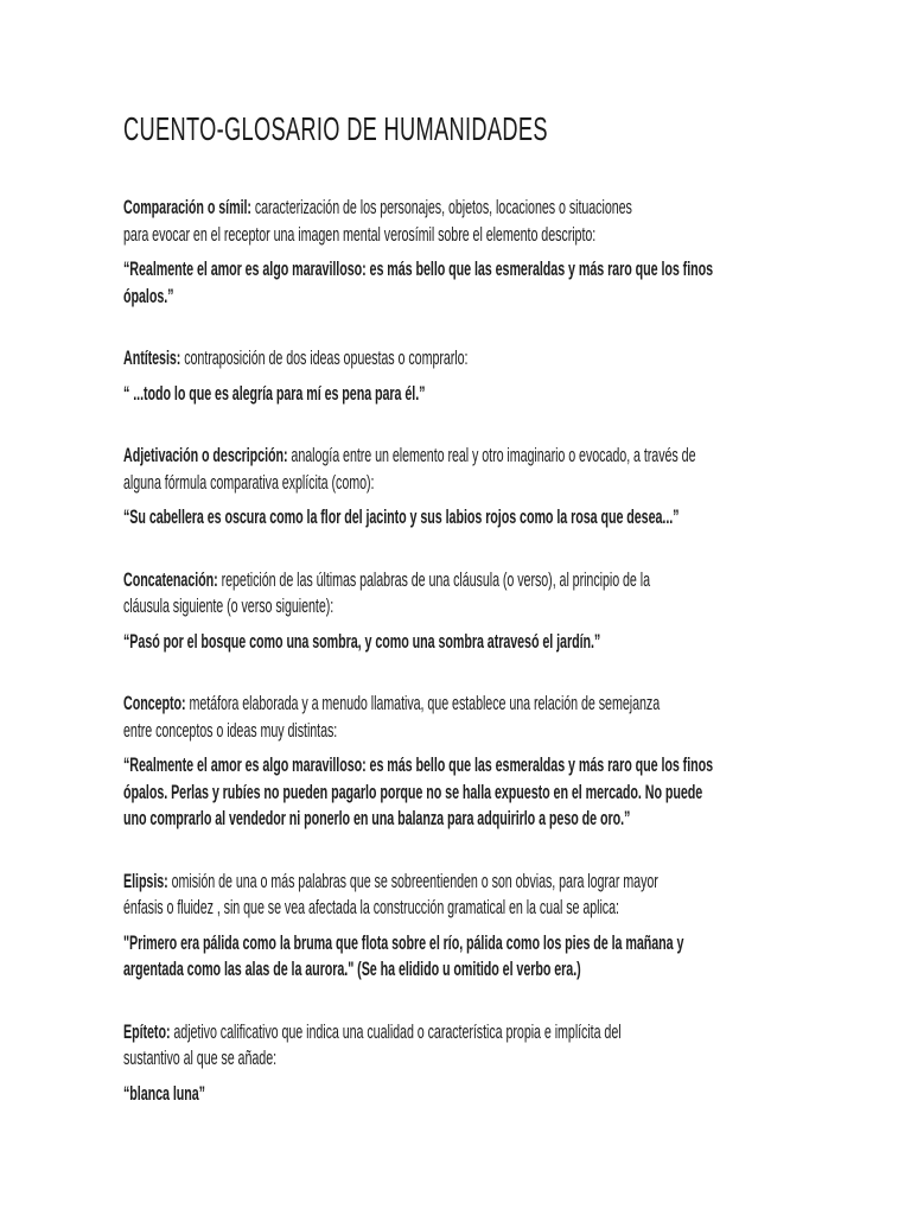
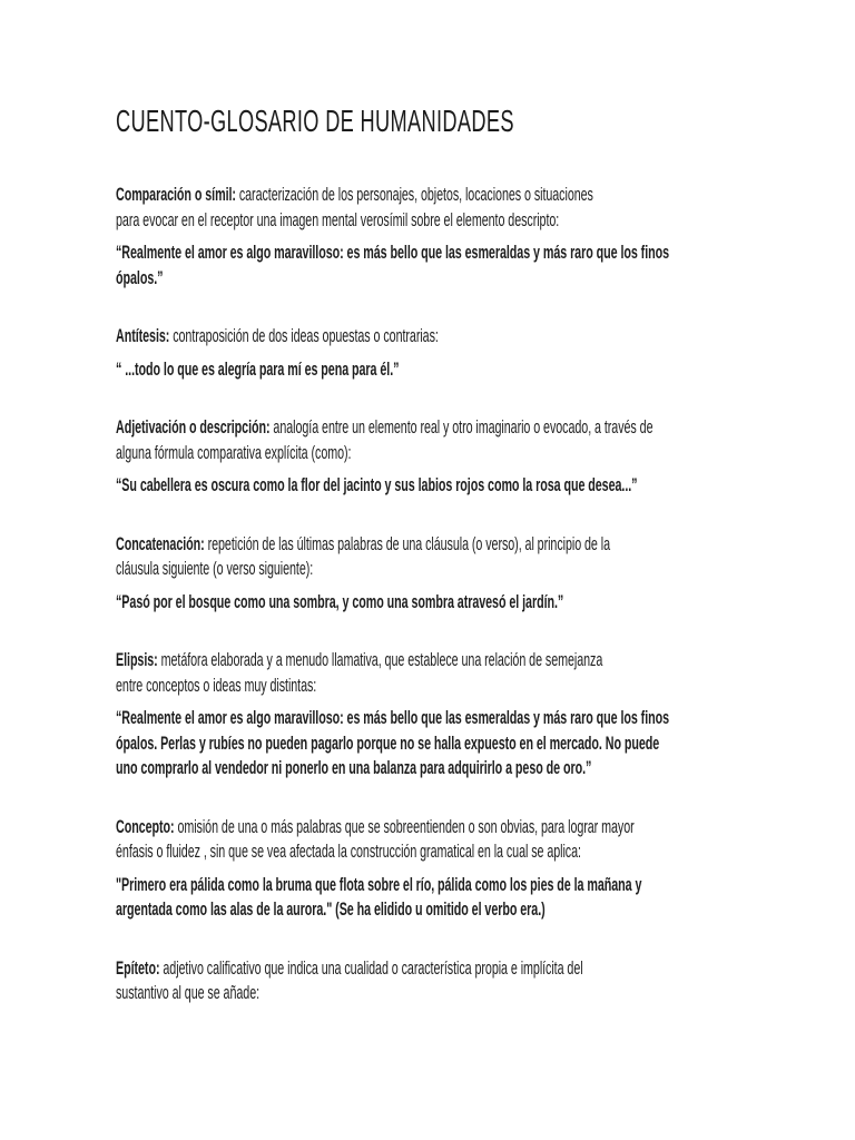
  CUENTO-GLOSARIO DE HUMANIDADES
  Comparación o símil: caracterización de los personajes, objetos, locaciones o situaciones
  para evocar en el receptor una imagen mental verosímil sobre el elemento descripto:
  “Realmente el amor es algo maravilloso: es más bello que las esmeraldas y más raro que los finos
  ópalos.”
- Antítesis: contraposición de dos ideas opuestas o comprarlo:
+ Antítesis: contraposición de dos ideas opuestas o contrarias:
  “ ...todo lo que es alegría para mí es pena para él.”
  Adjetivación o descripción: analogía entre un elemento real y otro imaginario o evocado, a través de
  alguna fórmula comparativa explícita (como):
  “Su cabellera es oscura como la flor del jacinto y sus labios rojos como la rosa que desea...”
  Concatenación: repetición de las últimas palabras de una cláusula (o verso), al principio de la
  cláusula siguiente (o verso siguiente):
  “Pasó por el bosque como una sombra, y como una sombra atravesó el jardín.”
- Concepto: metáfora elaborada y a menudo llamativa, que establece una relación de semejanza
+ Elipsis: metáfora elaborada y a menudo llamativa, que establece una relación de semejanza
  entre conceptos o ideas muy distintas:
  “Realmente el amor es algo maravilloso: es más bello que las esmeraldas y más raro que los finos
  ópalos. Perlas y rubíes no pueden pagarlo porque no se halla expuesto en el mercado. No puede
  uno comprarlo al vendedor ni ponerlo en una balanza para adquirirlo a peso de oro.”
- Elipsis: omisión de una o más palabras que se sobreentienden o son obvias, para lograr mayor
+ Concepto: omisión de una o más palabras que se sobreentienden o son obvias, para lograr mayor
  énfasis o fluidez , sin que se vea afectada la construcción gramatical en la cual se aplica:
  "Primero era pálida como la bruma que flota sobre el río, pálida como los pies de la mañana y
  argentada como las alas de la aurora." (Se ha elidido u omitido el verbo era.)
  Epíteto: adjetivo calificativo que indica una cualidad o característica propia e implícita del
  sustantivo al que se añade:
- “blanca luna”
